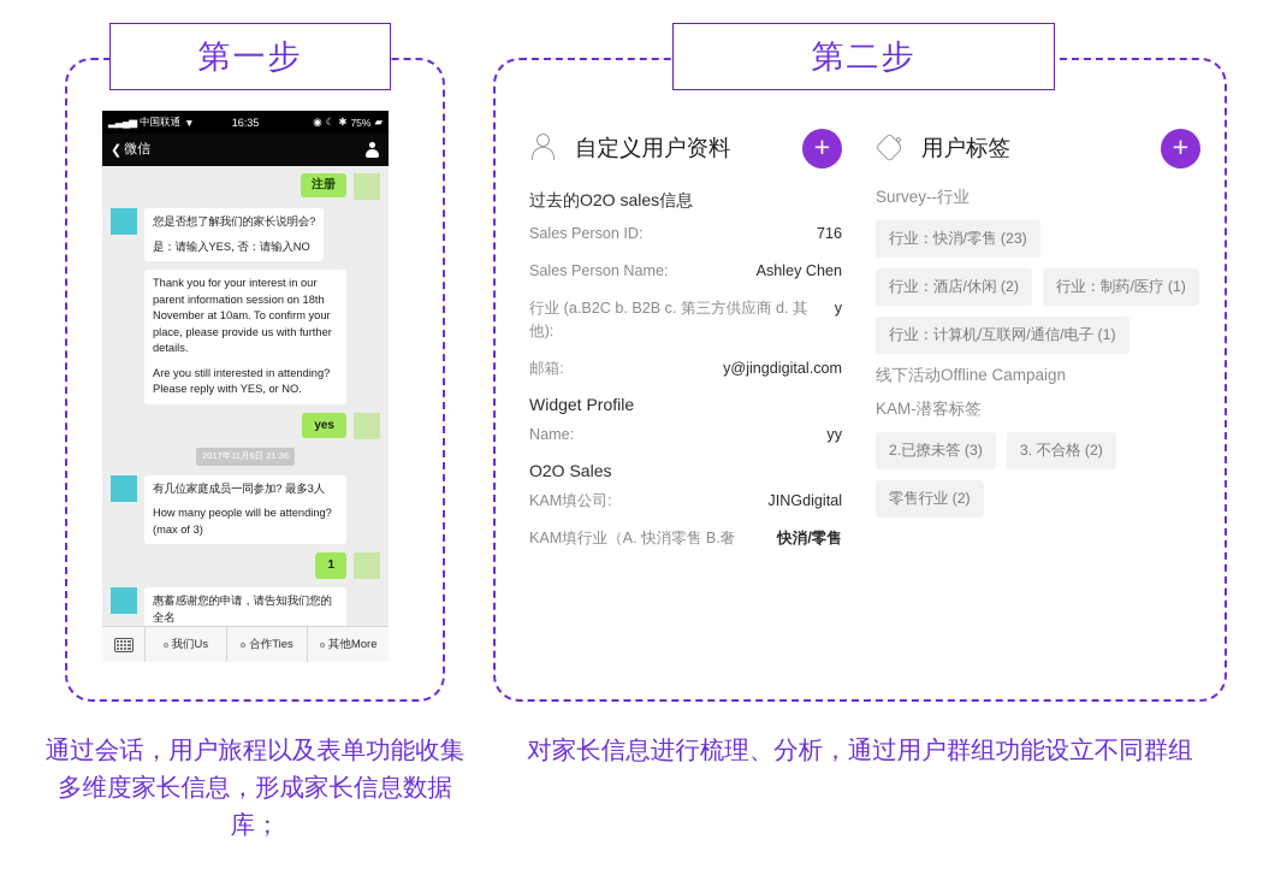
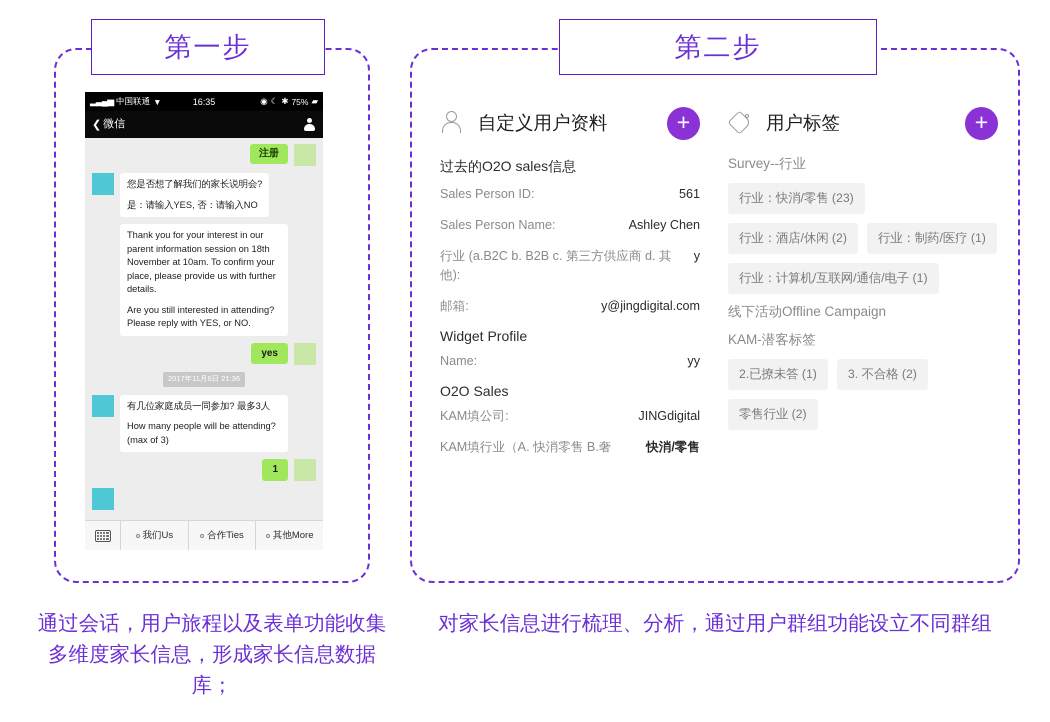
  第一步
  ▂▃▄▅
  中国联通
  ▼
  16:35
  ◉
  ☾
  ✱
  75%
  ▰
  ❮
  微信
  注册
  您是否想了解我们的家长说明会?
  是：请输入YES, 否：请输入NO
  Thank you for your interest in our parent information session on 18th November at 10am. To confirm your place, please provide us with further details.
  Are you still interested in attending? Please reply with YES, or NO.
  yes
  2017年11月6日 21:36
  有几位家庭成员一同参加? 最多3人
  How many people will be attending? (max of 3)
  1
- 惠蓄感谢您的申请，请告知我们您的全名
  我们Us
  合作Ties
  其他More
  通过会话，用户旅程以及表单功能收集多维度家长信息，形成家长信息数据库；
  第二步
  自定义用户资料
  +
  过去的O2O sales信息
  Sales Person ID:
- 716
+ 561
  Sales Person Name:
  Ashley Chen
  行业 (a.B2C b. B2B c. 第三方供应商 d. 其他):
  y
  邮箱:
  y@jingdigital.com
  Widget Profile
  Name:
  yy
  O2O Sales
  KAM填公司:
  JINGdigital
  KAM填行业（A. 快消零售 B.奢
  快消/零售
  用户标签
  +
  Survey--行业
  行业：快消/零售 (23)
  行业：酒店/休闲 (2)
  行业：制药/医疗 (1)
  行业：计算机/互联网/通信/电子 (1)
  线下活动Offline Campaign
  KAM-潜客标签
- 2.已撩未答 (3)
+ 2.已撩未答 (1)
  3. 不合格 (2)
  零售行业 (2)
  对家长信息进行梳理、分析，通过用户群组功能设立不同群组
